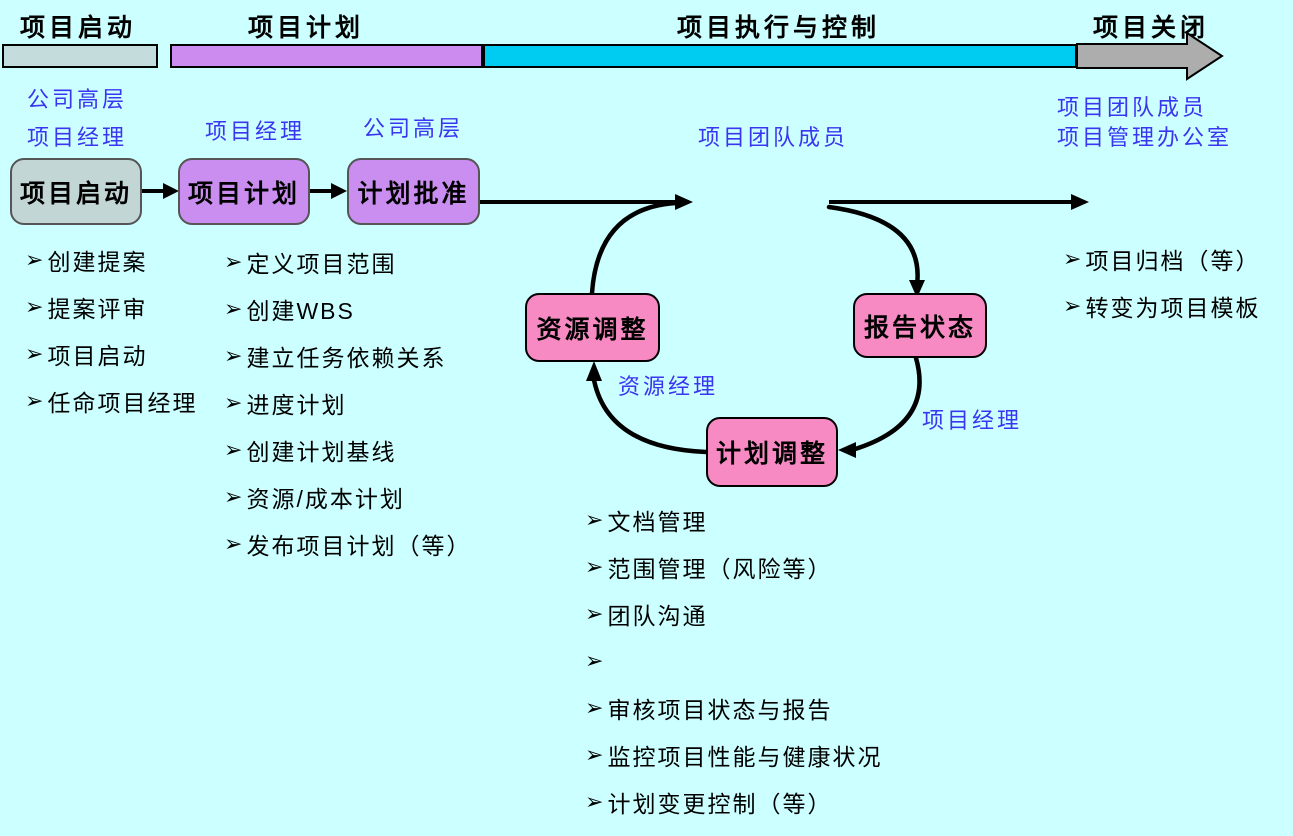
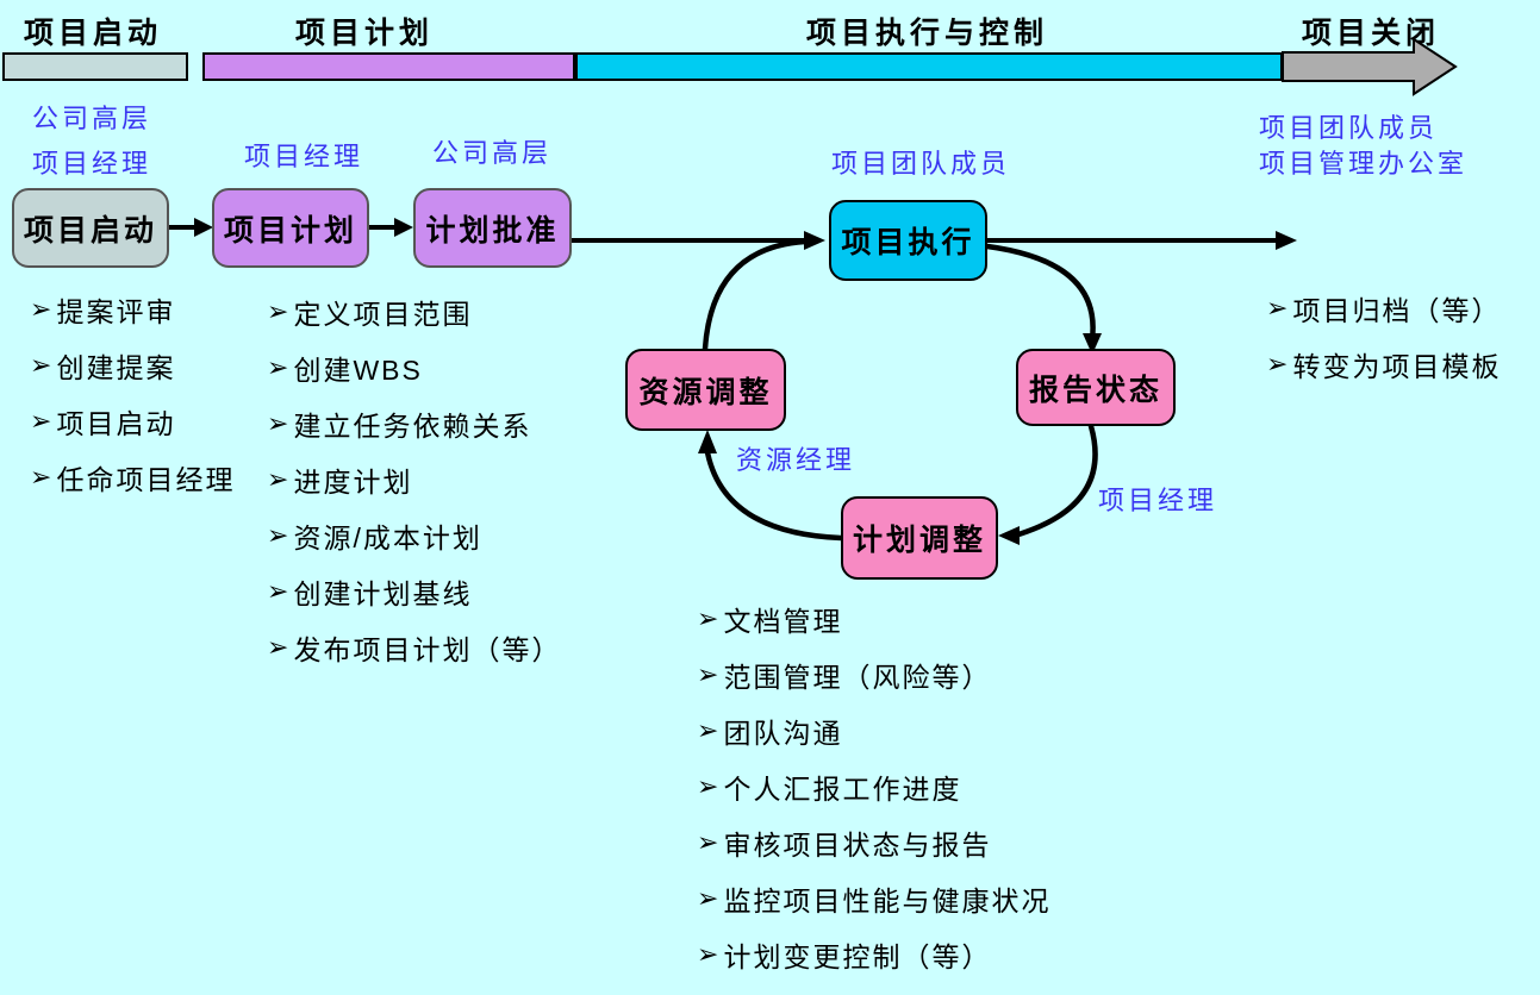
  项目启动
  项目计划
  项目执行与控制
  项目关闭
  公司高层
  项目经理
  项目经理
  公司高层
  项目团队成员
  项目团队成员
  项目管理办公室
  资源经理
  项目经理
  项目启动
  项目计划
  计划批准
+ 项目执行
  资源调整
  报告状态
  计划调整
  ➢
- 创建提案
+ 提案评审
  ➢
- 提案评审
+ 创建提案
  ➢
  项目启动
  ➢
  任命项目经理
  ➢
  定义项目范围
  ➢
  创建WBS
  ➢
  建立任务依赖关系
  ➢
  进度计划
  ➢
- 创建计划基线
+ 资源/成本计划
  ➢
- 资源/成本计划
+ 创建计划基线
  ➢
  发布项目计划（等）
  ➢
  文档管理
  ➢
  范围管理（风险等）
  ➢
  团队沟通
  ➢
+ 个人汇报工作进度
  ➢
  审核项目状态与报告
  ➢
  监控项目性能与健康状况
  ➢
  计划变更控制（等）
  ➢
  项目归档（等）
  ➢
  转变为项目模板
